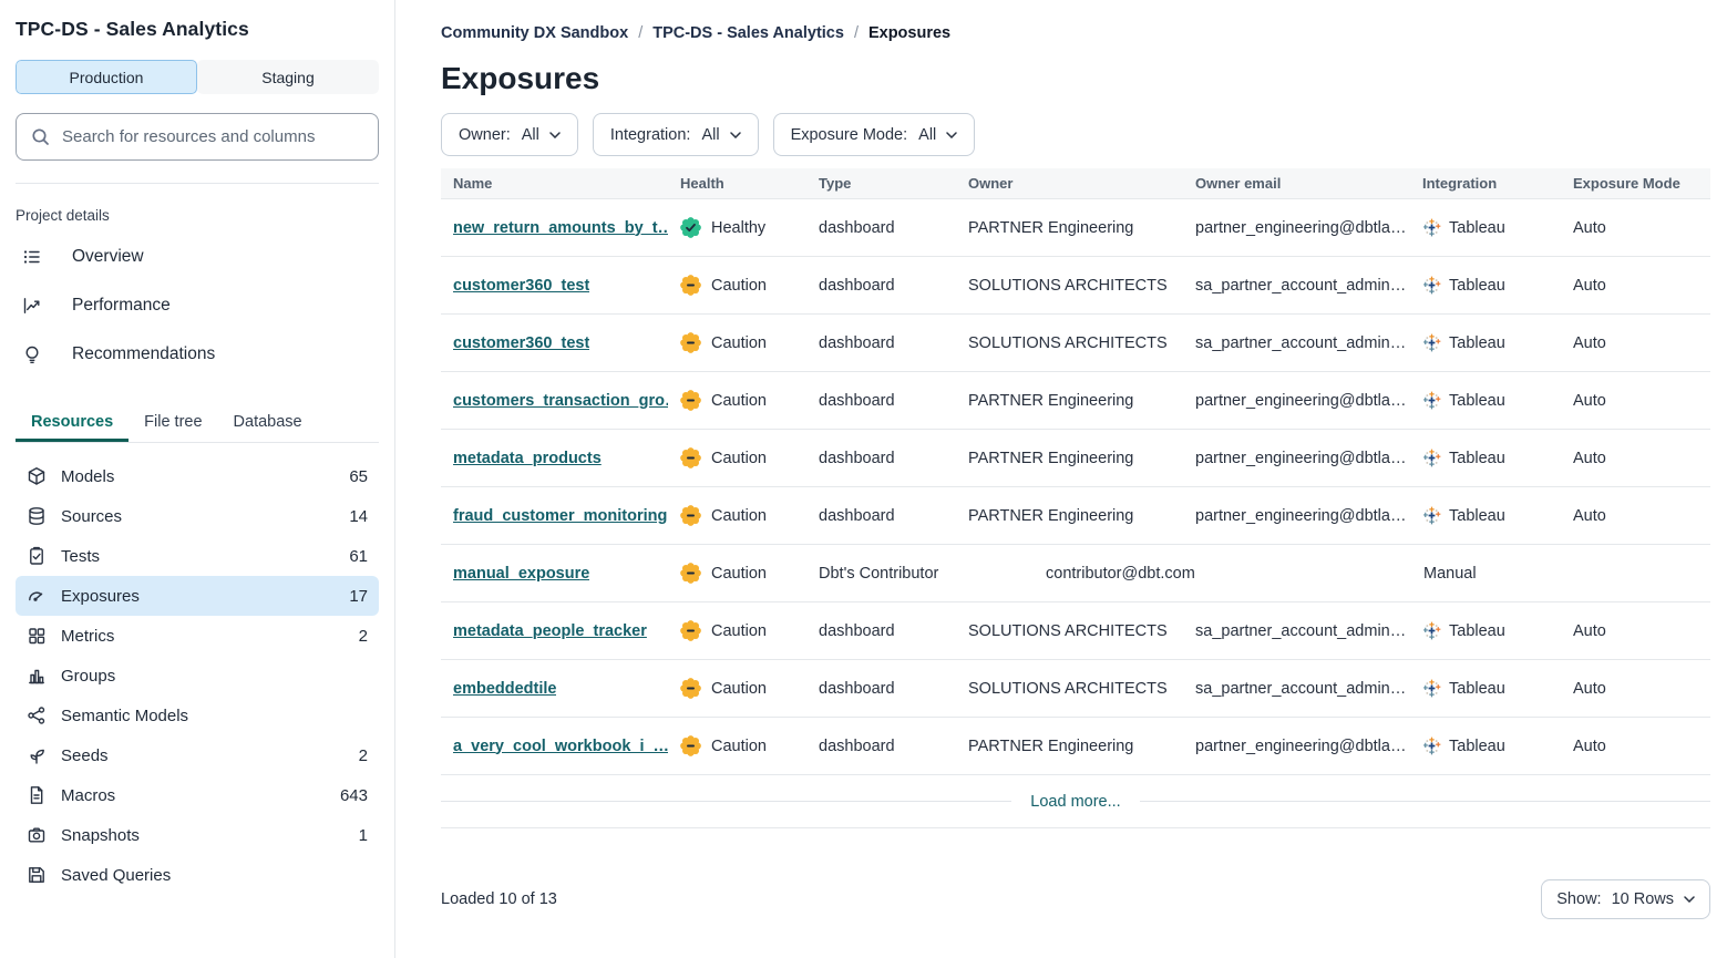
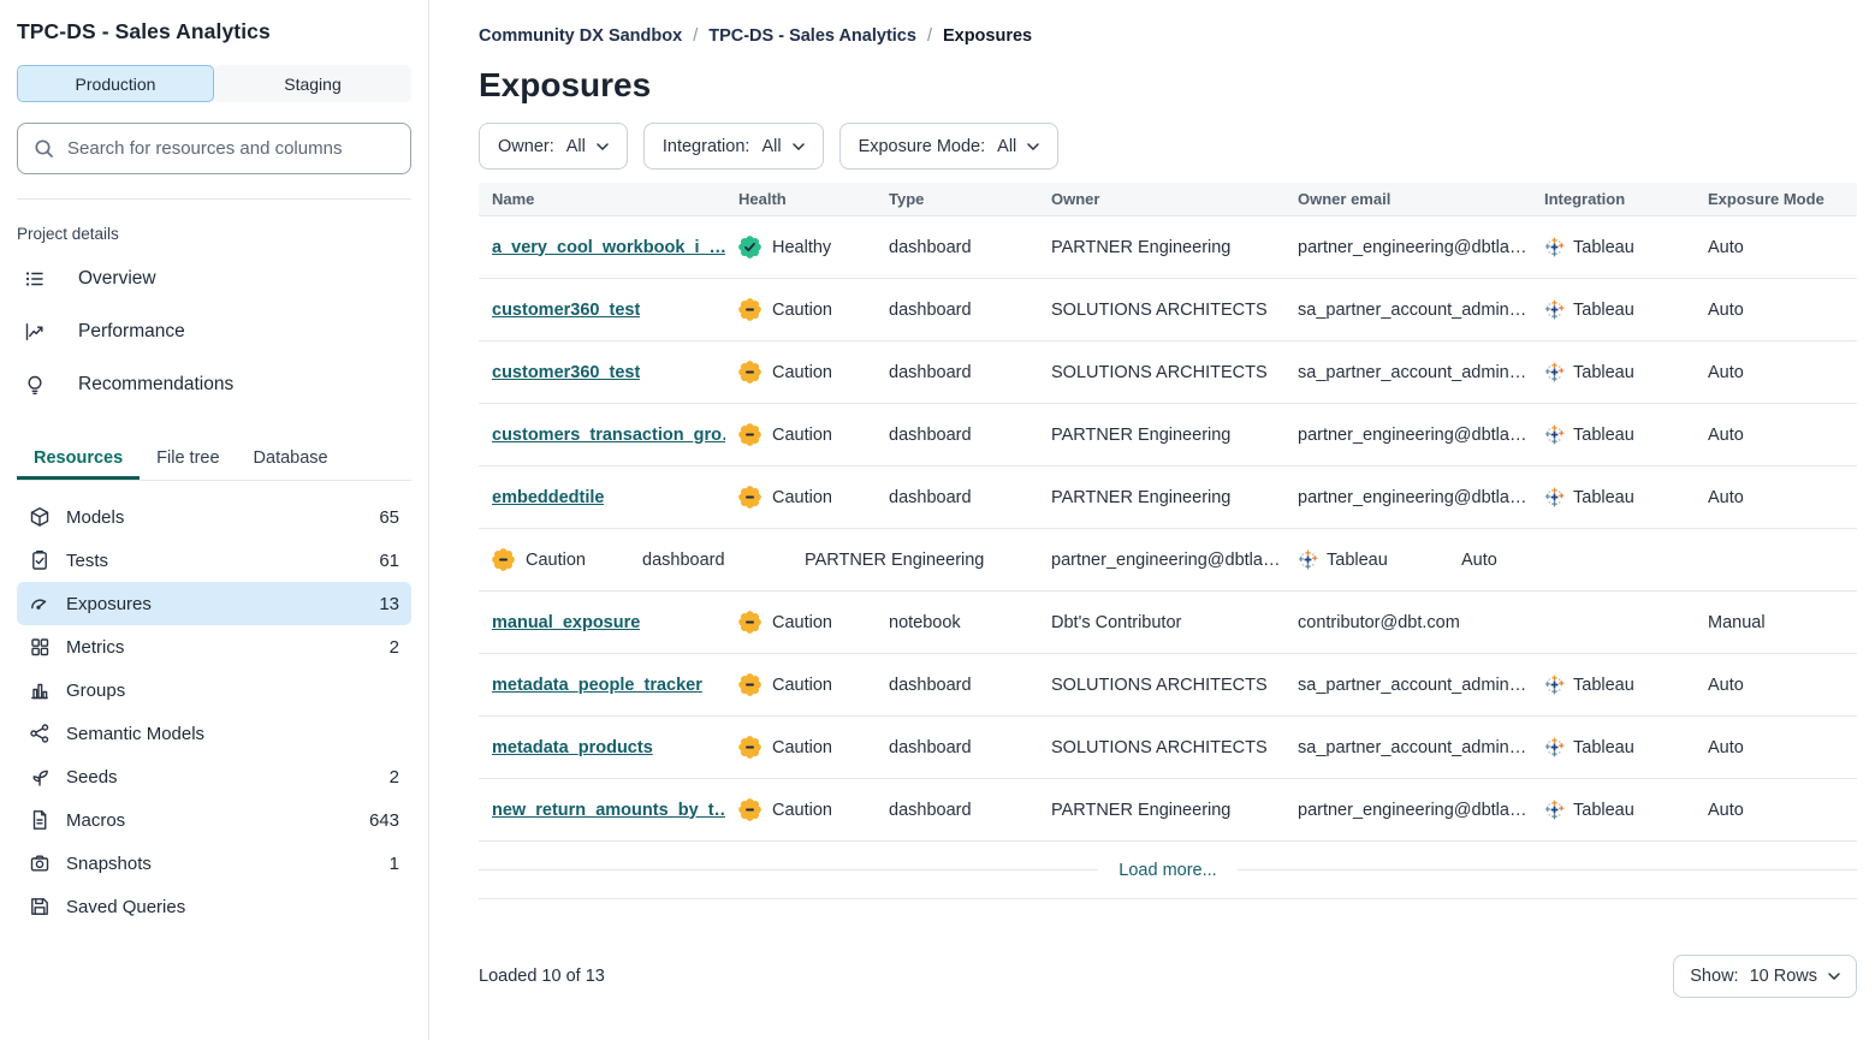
  TPC-DS - Sales Analytics
  Production
  Staging
  Search for resources and columns
  Project details
  Overview
  Performance
  Recommendations
  Resources
  File tree
  Database
  Models
  65
- Sources
- 14
  Tests
  61
  Exposures
- 17
+ 13
  Metrics
  2
  Groups
  Semantic Models
  Seeds
  2
  Macros
  643
  Snapshots
  1
  Saved Queries
  Community DX Sandbox
  /
  TPC-DS - Sales Analytics
  /
  Exposures
  Exposures
  Owner:
  All
  Integration:
  All
  Exposure Mode:
  All
  Name
  Health
  Type
  Owner
  Owner email
  Integration
  Exposure Mode
- new_return_amounts_by_t…
+ a_very_cool_workbook_i_…
  Healthy
  dashboard
  PARTNER Engineering
  partner_engineering@dbtla…
  Tableau
  Auto
  customer360_test
  Caution
  dashboard
  SOLUTIONS ARCHITECTS
  sa_partner_account_admin…
  Tableau
  Auto
  customer360_test
  Caution
  dashboard
  SOLUTIONS ARCHITECTS
  sa_partner_account_admin…
  Tableau
  Auto
  customers_transaction_gro
  Caution
  dashboard
  PARTNER Engineering
  partner_engineering@dbtla…
  Tableau
  Auto
- metadata_products
+ embeddedtile
  Caution
  dashboard
  PARTNER Engineering
  partner_engineering@dbtla…
  Tableau
  Auto
- fraud_customer_monitoring
  Caution
  dashboard
  PARTNER Engineering
  partner_engineering@dbtla…
  Tableau
  Auto
  manual_exposure
  Caution
+ notebook
  Dbt's Contributor
  contributor@dbt.com
  Manual
  metadata_people_tracker
  Caution
  dashboard
  SOLUTIONS ARCHITECTS
  sa_partner_account_admin…
  Tableau
  Auto
- embeddedtile
+ metadata_products
  Caution
  dashboard
  SOLUTIONS ARCHITECTS
  sa_partner_account_admin…
  Tableau
  Auto
- a_very_cool_workbook_i_…
+ new_return_amounts_by_t…
  Caution
  dashboard
  PARTNER Engineering
  partner_engineering@dbtla…
  Tableau
  Auto
  Load more...
  Loaded 10 of 13
  Show:
  10 Rows
